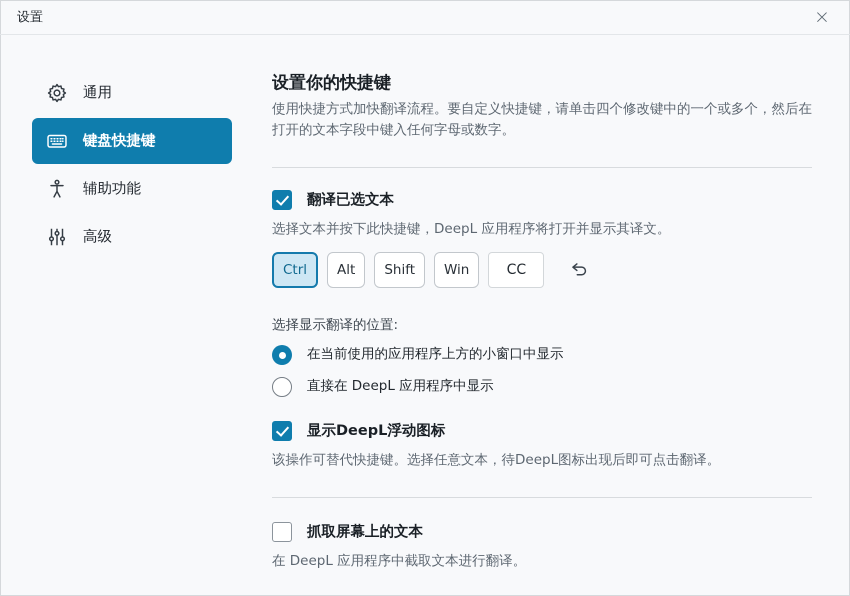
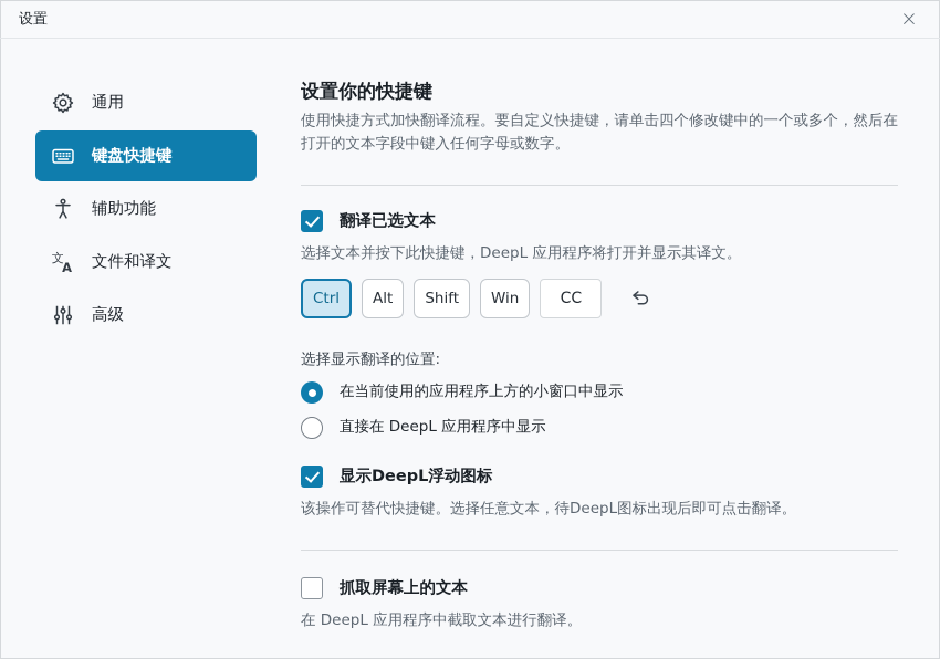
  设置
  ×
  通用
  键盘快捷键
  辅助功能
+ 文
+ A
+ 文件和译文
  高级
  设置你的快捷键
  使用快捷方式加快翻译流程。要自定义快捷键，请单击四个修改键中的一个或多个，然后在打开的文本字段中键入任何字母或数字。
  翻译已选文本
  选择文本并按下此快捷键，DeepL 应用程序将打开并显示其译文。
  Ctrl
  Alt
  Shift
  Win
  CC
  选择显示翻译的位置:
  在当前使用的应用程序上方的小窗口中显示
  直接在 DeepL 应用程序中显示
  显示DeepL浮动图标
  该操作可替代快捷键。选择任意文本，待DeepL图标出现后即可点击翻译。
  抓取屏幕上的文本
  在 DeepL 应用程序中截取文本进行翻译。
